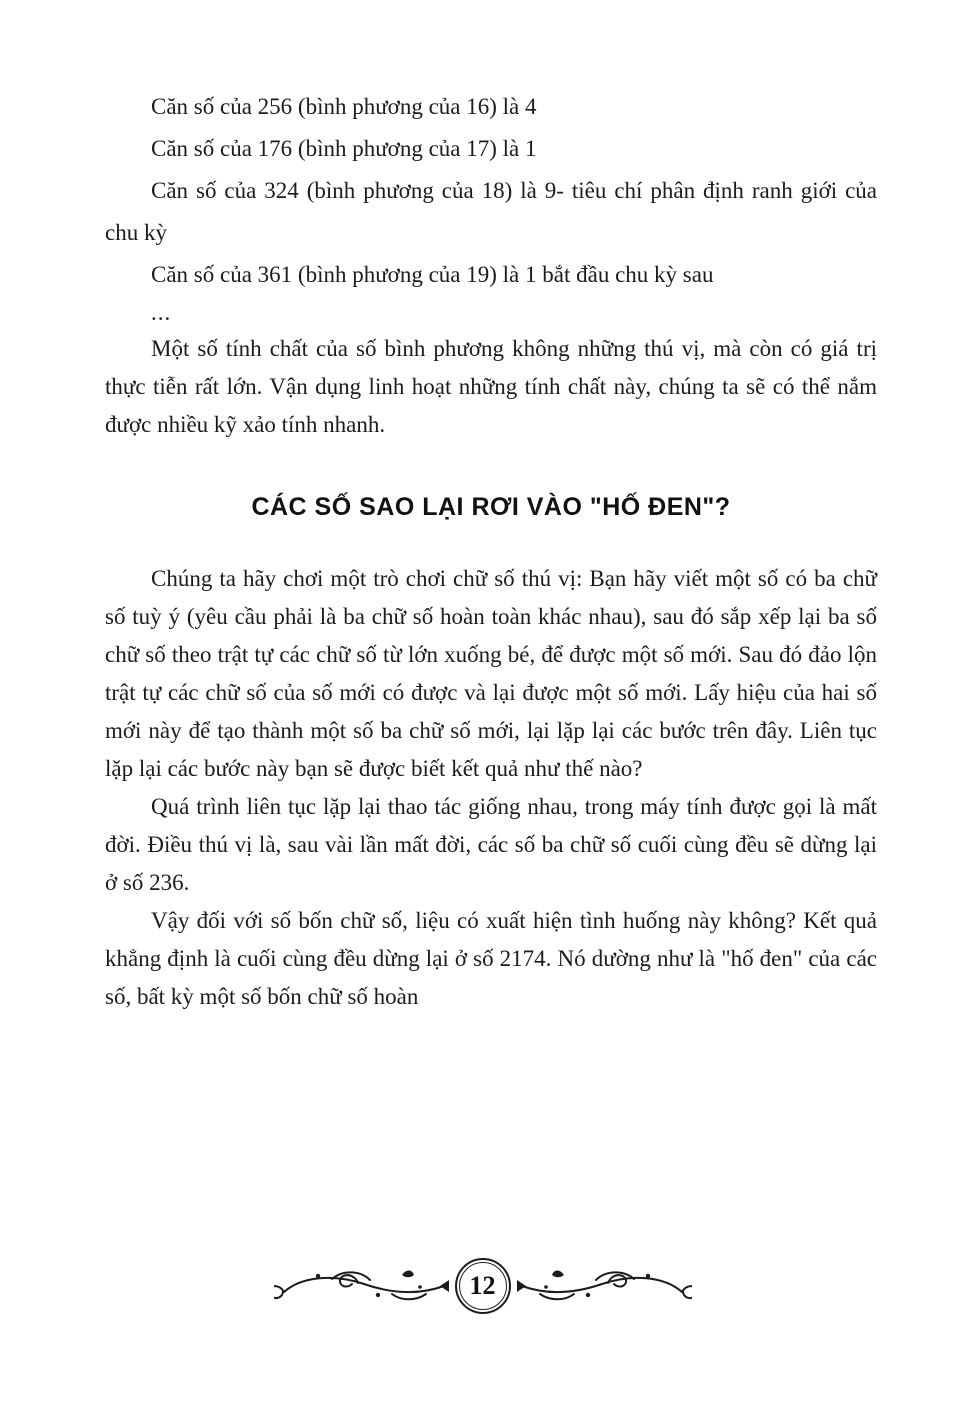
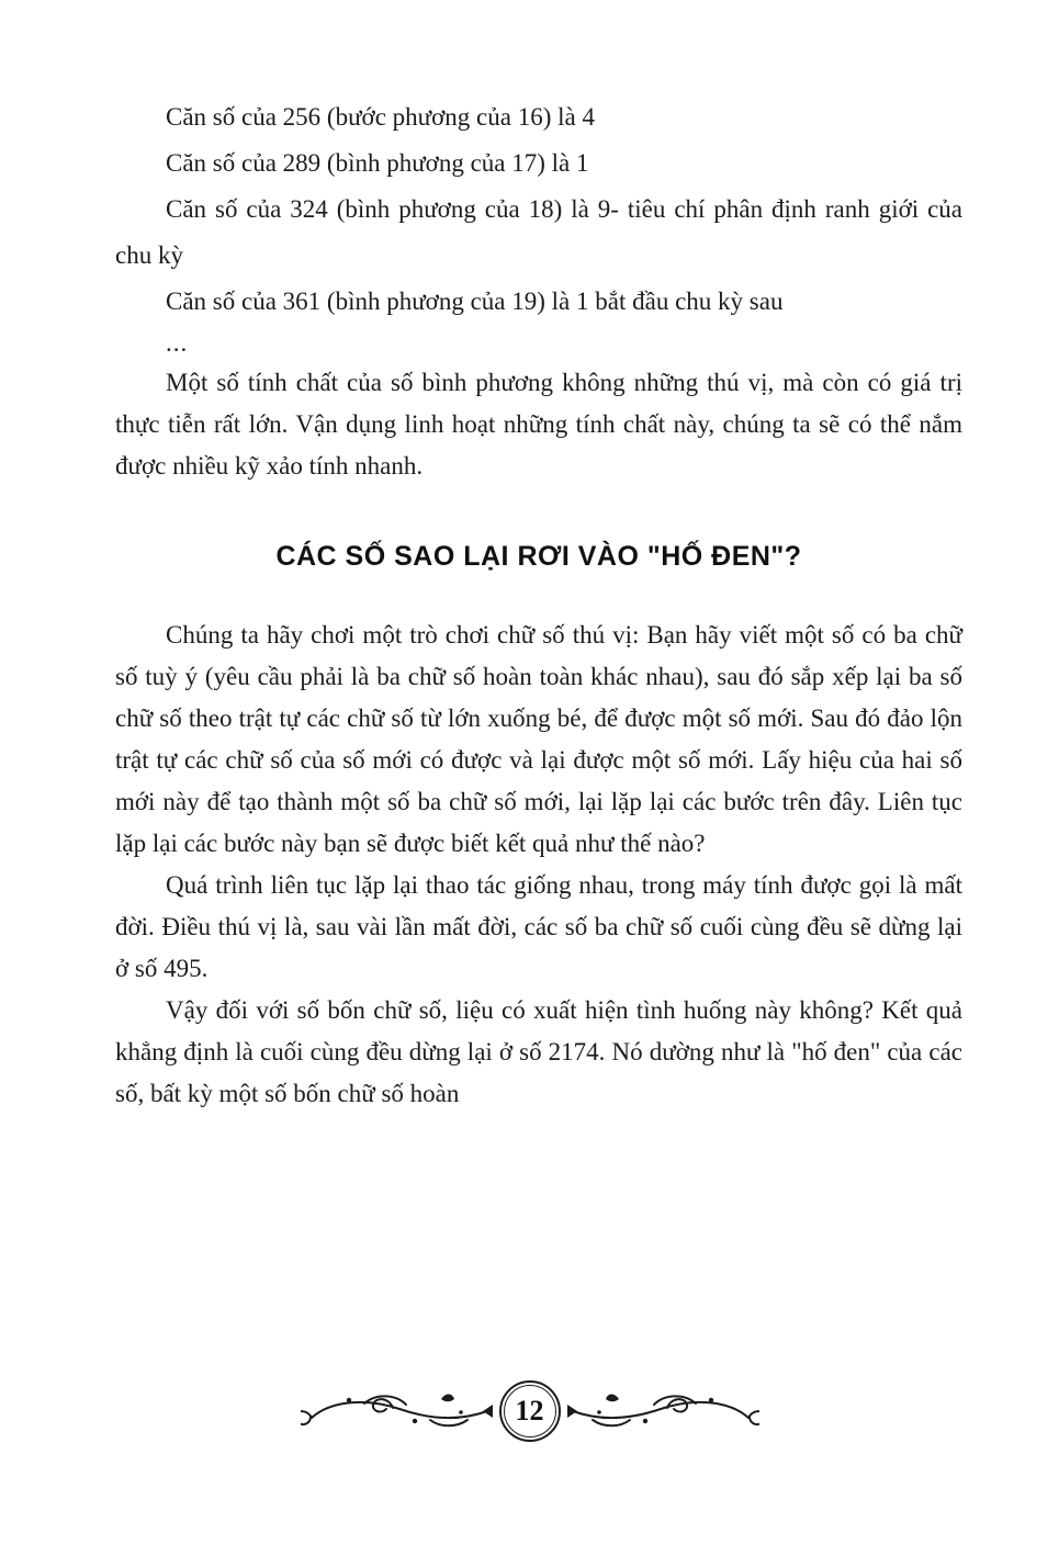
- Căn số của 256 (bình phương của 16) là 4
+ Căn số của 256 (bước phương của 16) là 4
- Căn số của 176 (bình phương của 17) là 1
+ Căn số của 289 (bình phương của 17) là 1
  Căn số của 324 (bình phương của 18) là 9- tiêu chí phân định ranh giới của chu kỳ
  Căn số của 361 (bình phương của 19) là 1 bắt đầu chu kỳ sau
  ...
  Một số tính chất của số bình phương không những thú vị, mà còn có giá trị thực tiễn rất lớn. Vận dụng linh hoạt những tính chất này, chúng ta sẽ có thể nắm được nhiều kỹ xảo tính nhanh.
  CÁC SỐ SAO LẠI RƠI VÀO "HỐ ĐEN"?
  Chúng ta hãy chơi một trò chơi chữ số thú vị: Bạn hãy viết một số có ba chữ số tuỳ ý (yêu cầu phải là ba chữ số hoàn toàn khác nhau), sau đó sắp xếp lại ba số chữ số theo trật tự các chữ số từ lớn xuống bé, để được một số mới. Sau đó đảo lộn trật tự các chữ số của số mới có được và lại được một số mới. Lấy hiệu của hai số mới này để tạo thành một số ba chữ số mới, lại lặp lại các bước trên đây. Liên tục lặp lại các bước này bạn sẽ được biết kết quả như thế nào?
- Quá trình liên tục lặp lại thao tác giống nhau, trong máy tính được gọi là mất đời. Điều thú vị là, sau vài lần mất đời, các số ba chữ số cuối cùng đều sẽ dừng lại ở số 236.
+ Quá trình liên tục lặp lại thao tác giống nhau, trong máy tính được gọi là mất đời. Điều thú vị là, sau vài lần mất đời, các số ba chữ số cuối cùng đều sẽ dừng lại ở số 495.
  Vậy đối với số bốn chữ số, liệu có xuất hiện tình huống này không? Kết quả khẳng định là cuối cùng đều dừng lại ở số 2174. Nó dường như là "hố đen" của các số, bất kỳ một số bốn chữ số hoàn
  12
